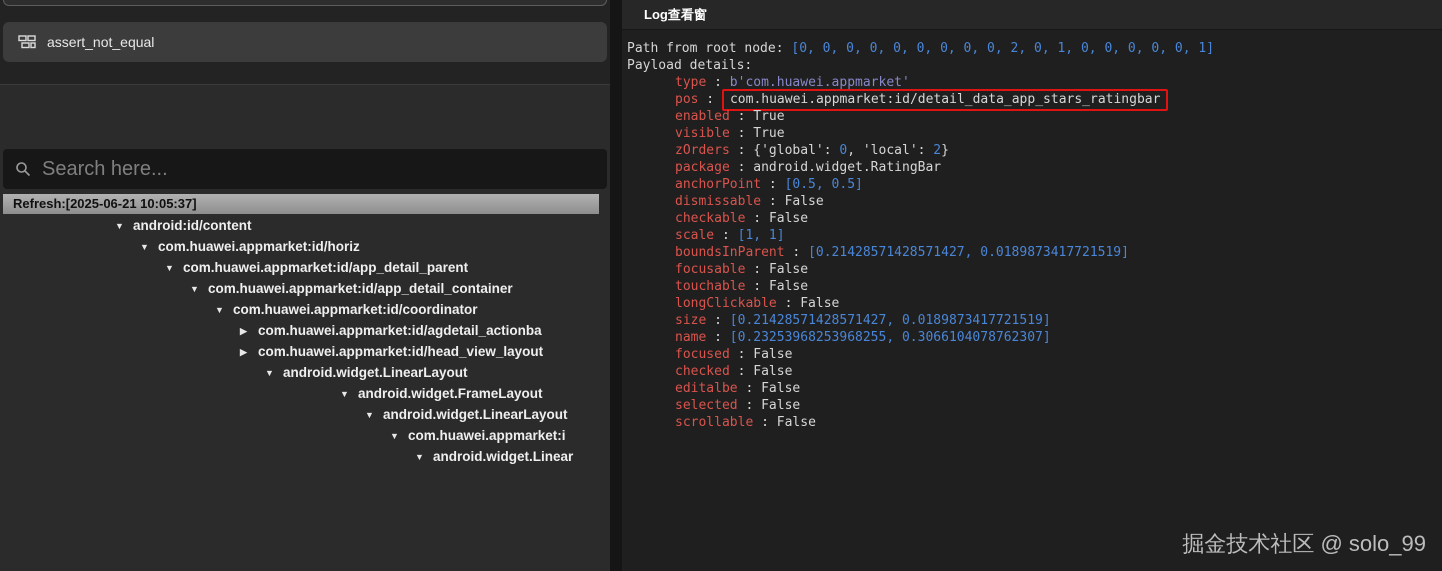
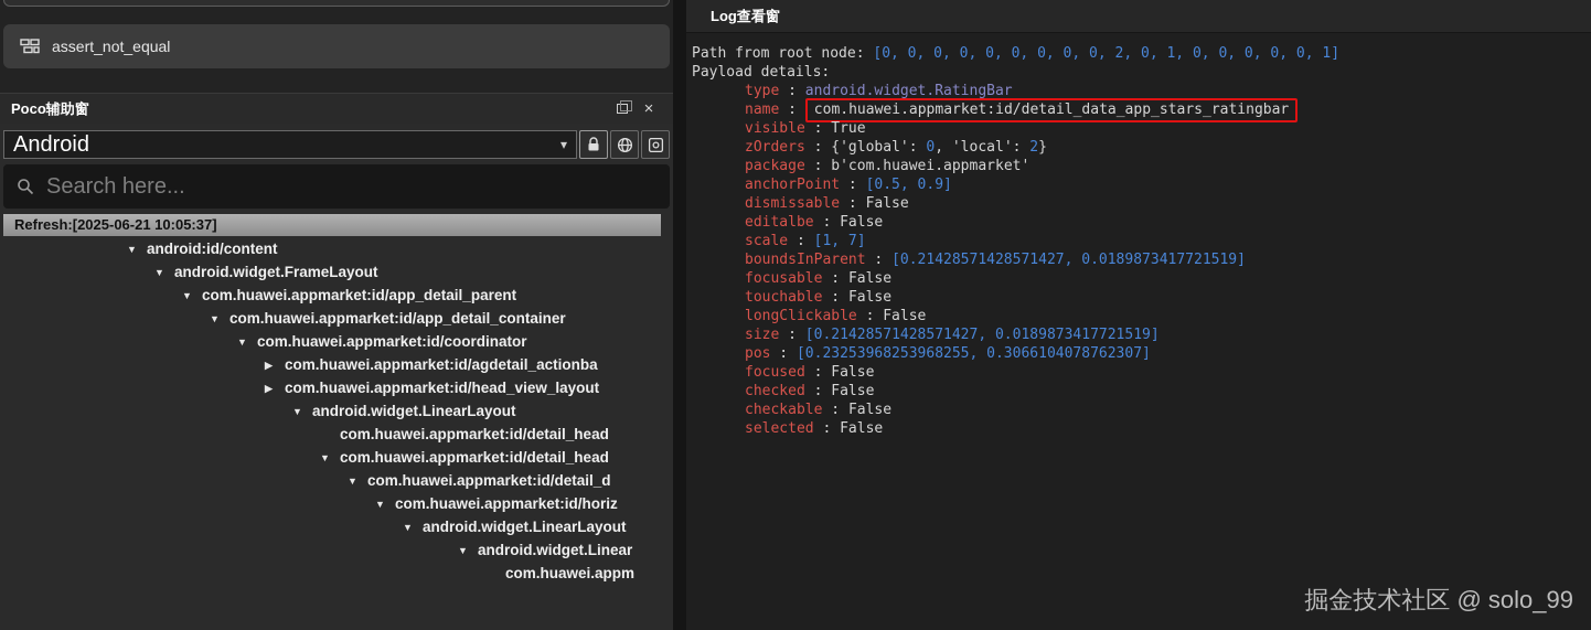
  assert_not_equal
+ Poco辅助窗
+ ×
+ Android
+ ▾
  Search here...
  Refresh:[2025-06-21 10:05:37]
  ▼ android:id/content
- ▼ com.huawei.appmarket:id/horiz
+ ▼ android.widget.FrameLayout
  ▼ com.huawei.appmarket:id/app_detail_parent
  ▼ com.huawei.appmarket:id/app_detail_container
  ▼ com.huawei.appmarket:id/coordinator
  ▶ com.huawei.appmarket:id/agdetail_actionba
  ▶ com.huawei.appmarket:id/head_view_layout
  ▼ android.widget.LinearLayout
+ com.huawei.appmarket:id/detail_head
+ ▼ com.huawei.appmarket:id/detail_head
+ ▼ com.huawei.appmarket:id/detail_d
- ▼ android.widget.FrameLayout
+ ▼ com.huawei.appmarket:id/horiz
  ▼ android.widget.LinearLayout
- ▼ com.huawei.appmarket:i
  ▼ android.widget.Linear
+ com.huawei.appm
  Log查看窗
  Path from root node: [0, 0, 0, 0, 0, 0, 0, 0, 0, 2, 0, 1, 0, 0, 0, 0, 0, 1]
  Payload details:
- type : b'com.huawei.appmarket'
+ type : android.widget.RatingBar
- pos : com.huawei.appmarket:id/detail_data_app_stars_ratingbar
+ name : com.huawei.appmarket:id/detail_data_app_stars_ratingbar
- enabled : True
  visible : True
  zOrders : {'global': 0, 'local': 2}
- package : android.widget.RatingBar
+ package : b'com.huawei.appmarket'
- anchorPoint : [0.5, 0.5]
+ anchorPoint : [0.5, 0.9]
  dismissable : False
- checkable : False
+ editalbe : False
- scale : [1, 1]
+ scale : [1, 7]
  boundsInParent : [0.21428571428571427, 0.0189873417721519]
  focusable : False
  touchable : False
  longClickable : False
  size : [0.21428571428571427, 0.0189873417721519]
- name : [0.23253968253968255, 0.3066104078762307]
+ pos : [0.23253968253968255, 0.3066104078762307]
  focused : False
  checked : False
- editalbe : False
+ checkable : False
  selected : False
- scrollable : False
  掘金技术社区 @ solo_99
